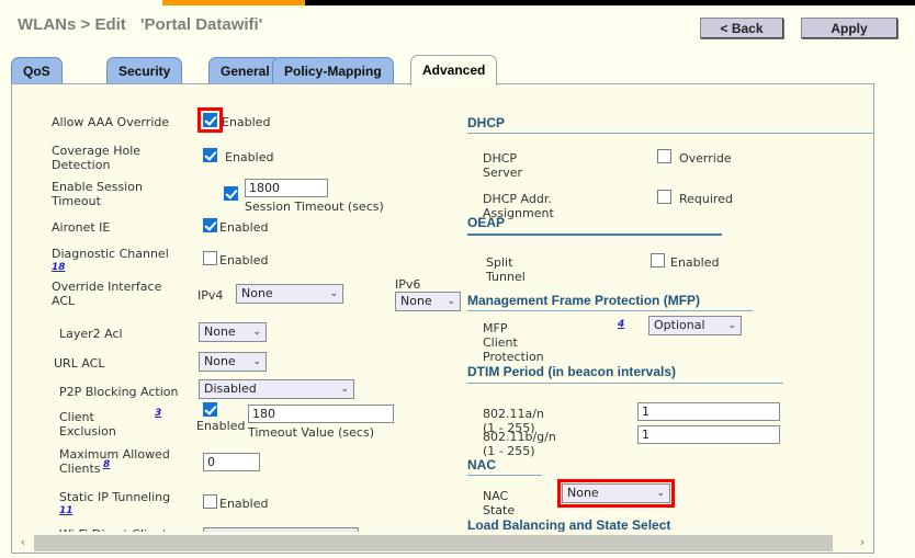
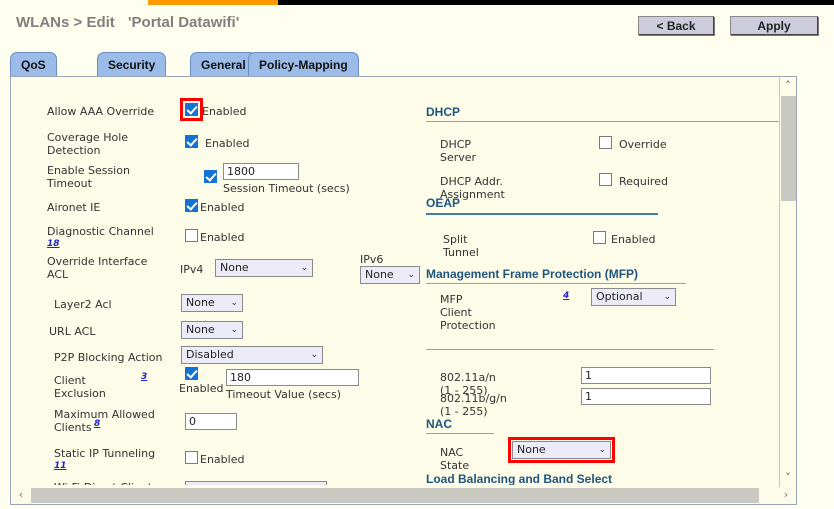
  WLANs > Edit 'Portal Datawifi'
  < Back
  Apply
  QoS
  Security
  General
  Policy-Mapping
- Advanced
  Allow AAA Override
  Enabled
  Coverage Hole
  Detection
  Enabled
  Enable Session
  Timeout
  1800
  Session Timeout (secs)
  Aironet IE
  Enabled
  Diagnostic Channel
  18
  Enabled
  Override Interface
  ACL
  IPv4
  None
  ⌄
  IPv6
  None
  ⌄
  Layer2 Acl
  None
  ⌄
  URL ACL
  None
  ⌄
  P2P Blocking Action
  Disabled
  ⌄
  Client Exclusion
  3
  Enabled
  180
  Timeout Value (secs)
  Maximum Allowed
  Clients
  8
  0
  Static IP Tunneling
  11
  Enabled
  DHCP
  DHCP Server
  Override
  DHCP Addr. Assignment
  Required
  OEAP
  Split Tunnel
  Enabled
  Management Frame Protection (MFP)
  MFP Client Protection
  4
  Optional
  ⌄
- DTIM Period (in beacon intervals)
  802.11a/n (1 - 255)
  1
  802.11b/g/n (1 - 255)
  1
  NAC
  NAC State
  None
  ⌄
- Load Balancing and State Select
+ Load Balancing and Band Select
+ ˄
+ ˅
  ‹
  ›
